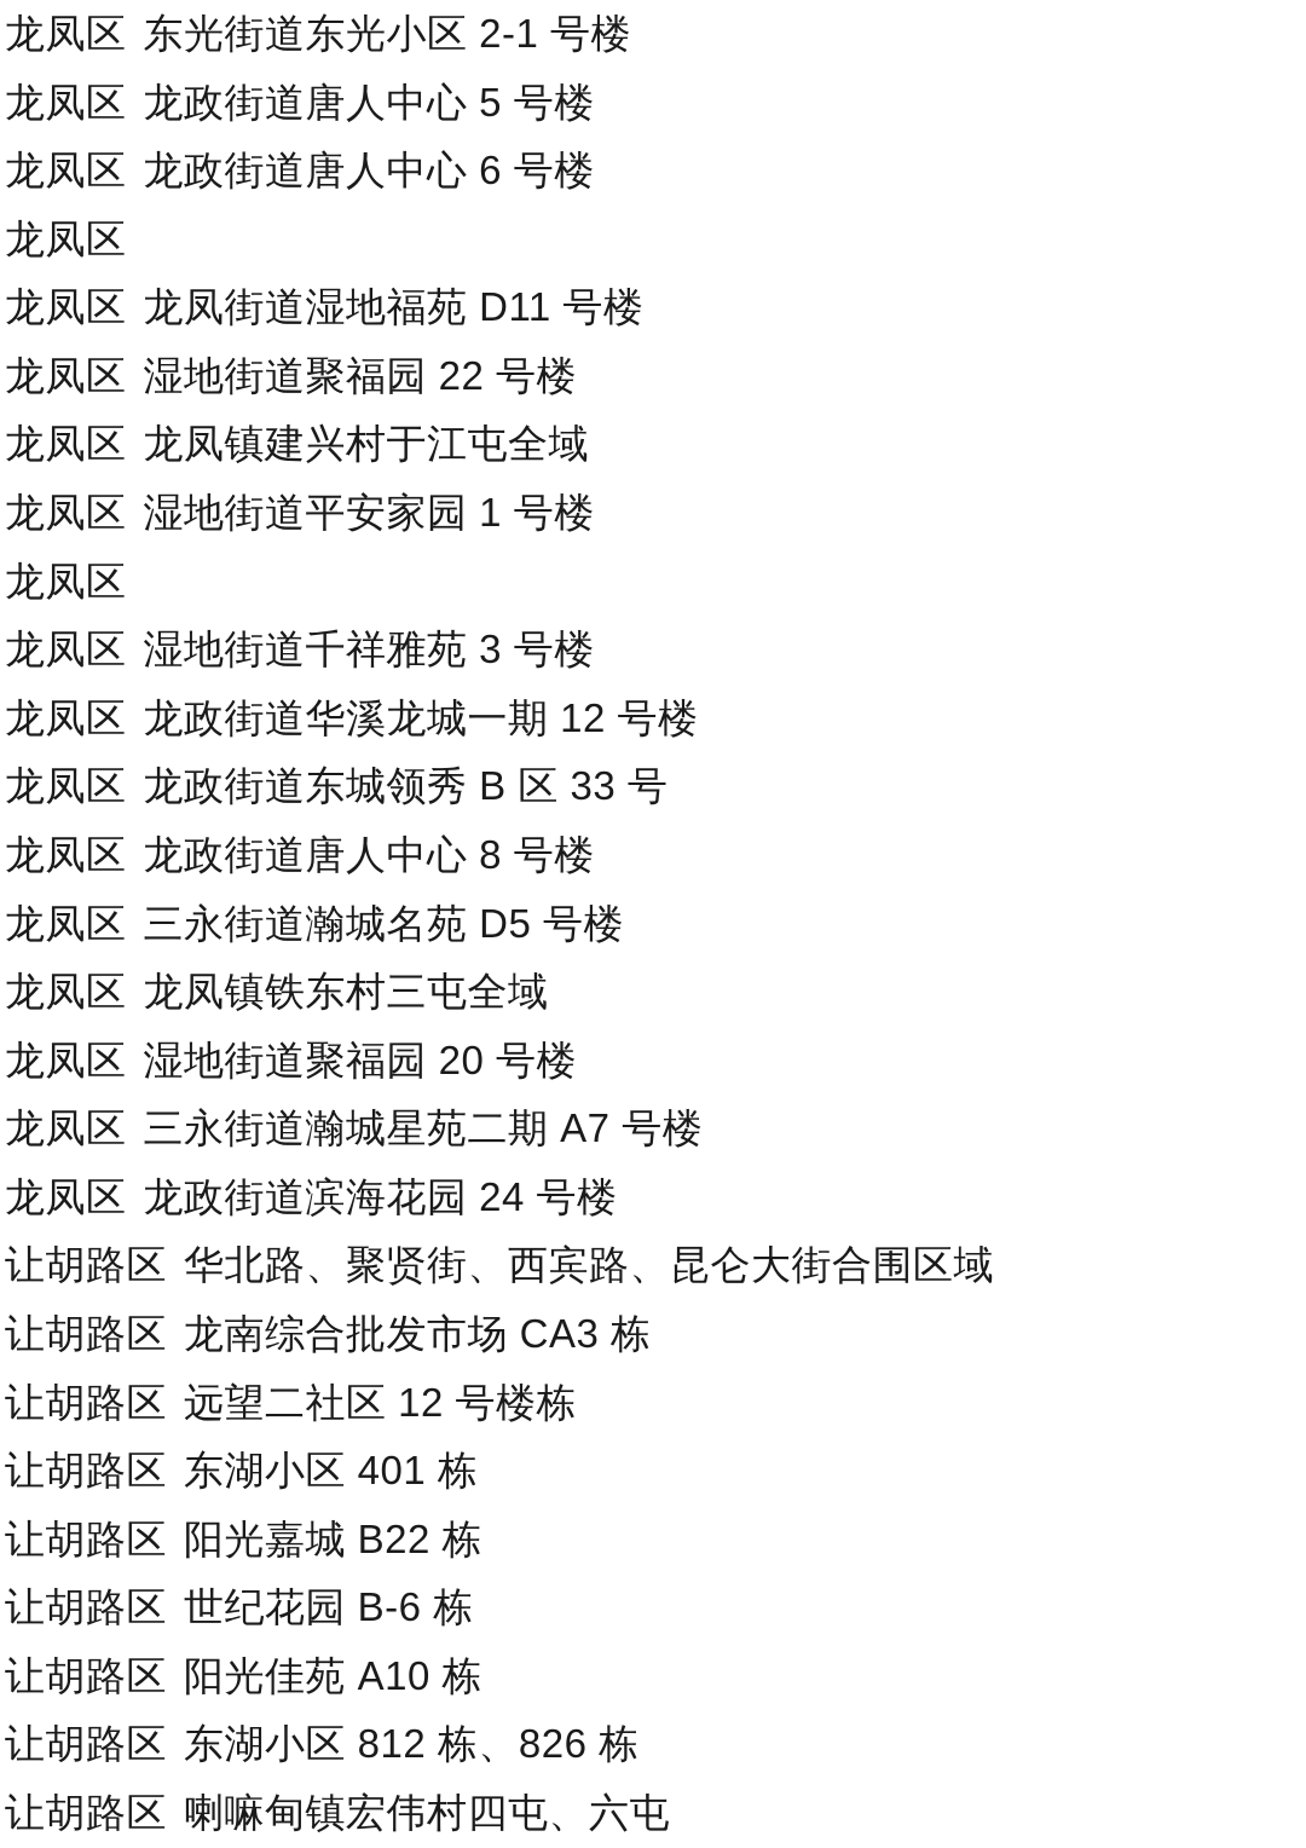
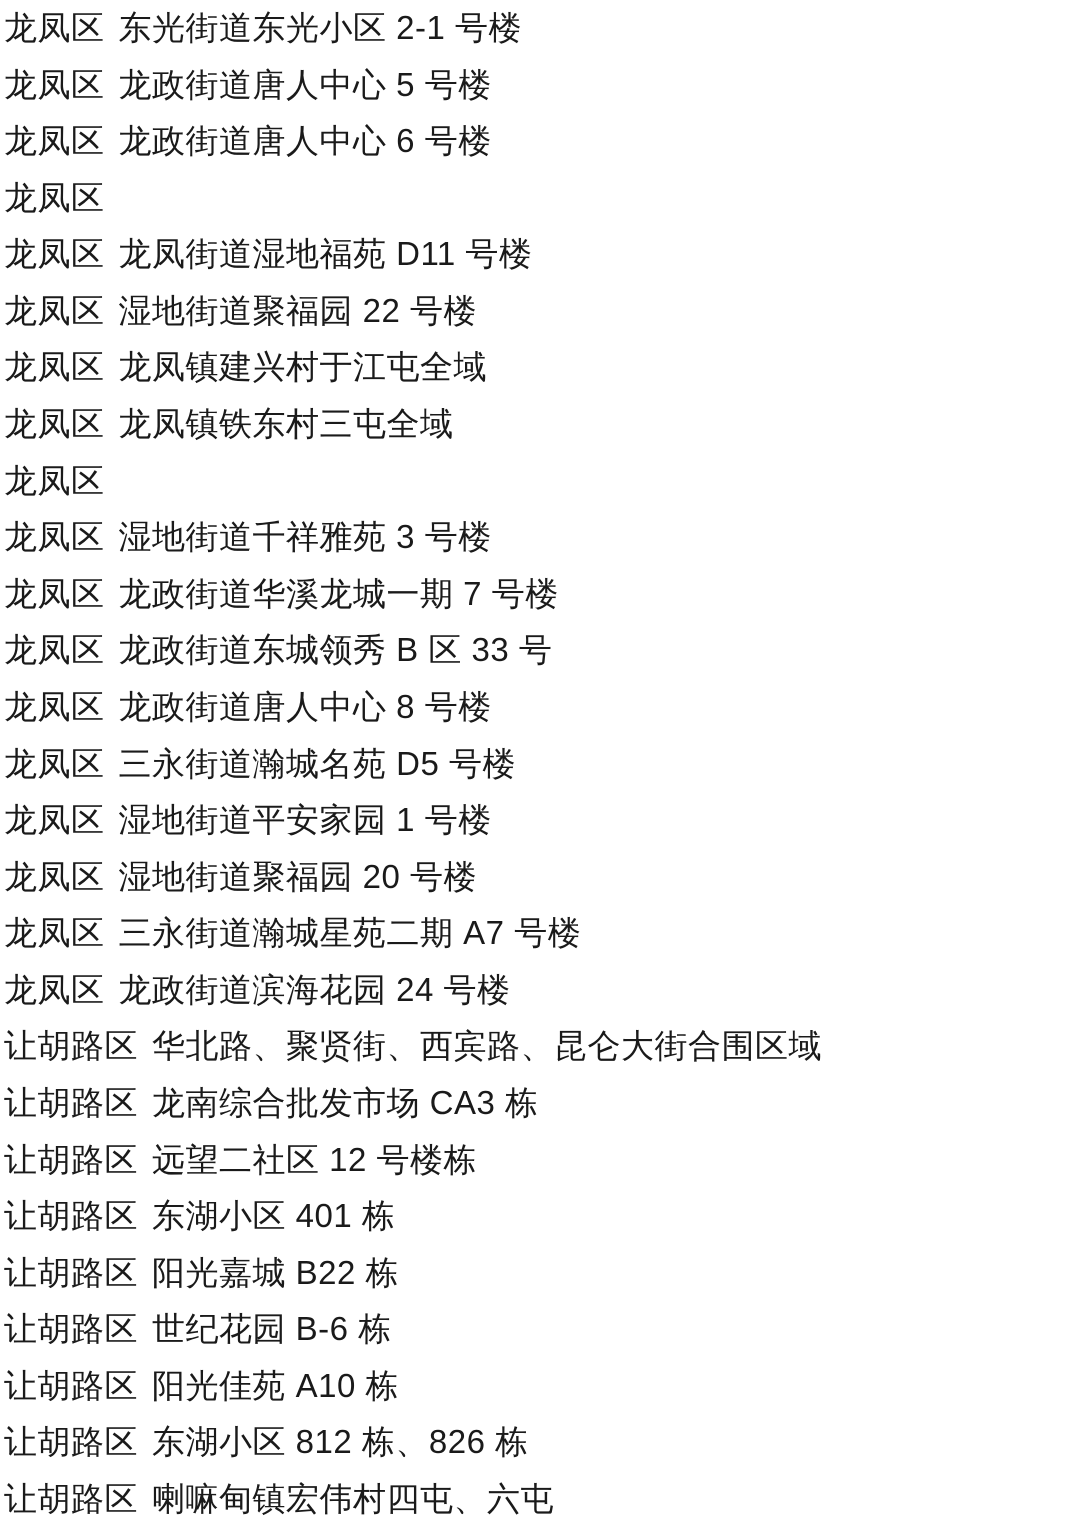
  龙凤区
  东光街道东光小区 2-1 号楼
  龙凤区
  龙政街道唐人中心 5 号楼
  龙凤区
  龙政街道唐人中心 6 号楼
  龙凤区
  龙凤区
  龙凤街道湿地福苑 D11 号楼
  龙凤区
  湿地街道聚福园 22 号楼
  龙凤区
  龙凤镇建兴村于江屯全域
  龙凤区
- 湿地街道平安家园 1 号楼
+ 龙凤镇铁东村三屯全域
  龙凤区
  龙凤区
  湿地街道千祥雅苑 3 号楼
  龙凤区
- 龙政街道华溪龙城一期 12 号楼
+ 龙政街道华溪龙城一期 7 号楼
  龙凤区
  龙政街道东城领秀 B 区 33 号
  龙凤区
  龙政街道唐人中心 8 号楼
  龙凤区
  三永街道瀚城名苑 D5 号楼
  龙凤区
- 龙凤镇铁东村三屯全域
+ 湿地街道平安家园 1 号楼
  龙凤区
  湿地街道聚福园 20 号楼
  龙凤区
  三永街道瀚城星苑二期 A7 号楼
  龙凤区
  龙政街道滨海花园 24 号楼
  让胡路区
  华北路、聚贤街、西宾路、昆仑大街合围区域
  让胡路区
  龙南综合批发市场 CA3 栋
  让胡路区
  远望二社区 12 号楼栋
  让胡路区
  东湖小区 401 栋
  让胡路区
  阳光嘉城 B22 栋
  让胡路区
  世纪花园 B-6 栋
  让胡路区
  阳光佳苑 A10 栋
  让胡路区
  东湖小区 812 栋、826 栋
  让胡路区
  喇嘛甸镇宏伟村四屯、六屯
